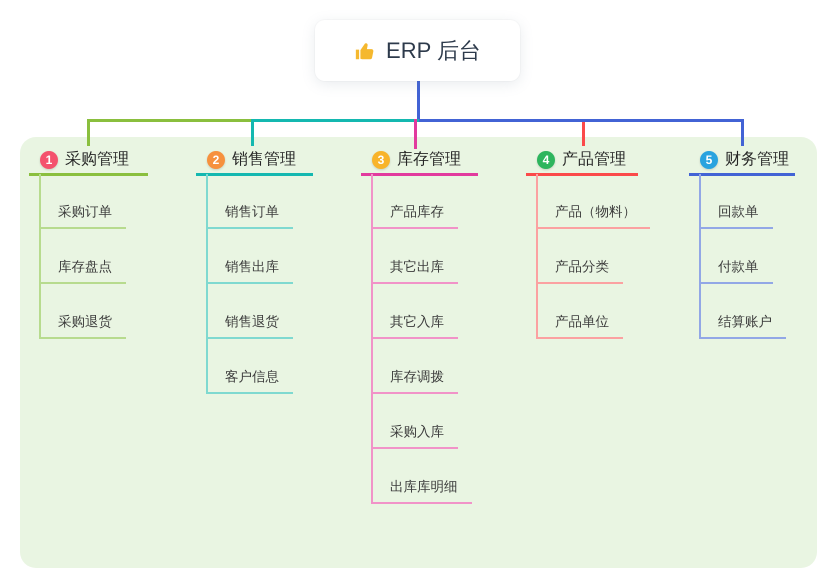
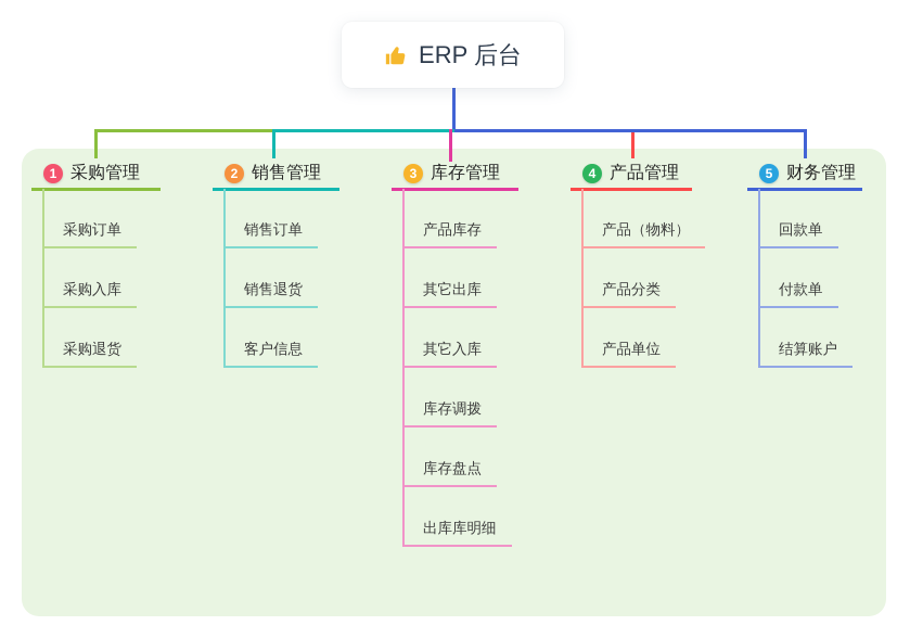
  ERP 后台
  1
  采购管理
  采购订单
- 库存盘点
+ 采购入库
  采购退货
  2
  销售管理
  销售订单
- 销售出库
  销售退货
  客户信息
  3
  库存管理
  产品库存
  其它出库
  其它入库
  库存调拨
- 采购入库
+ 库存盘点
  出库库明细
  4
  产品管理
  产品（物料）
  产品分类
  产品单位
  5
  财务管理
  回款单
  付款单
  结算账户
